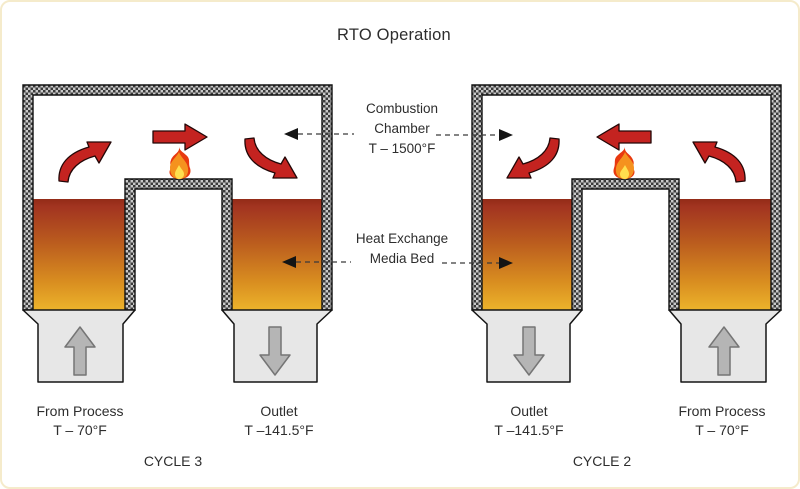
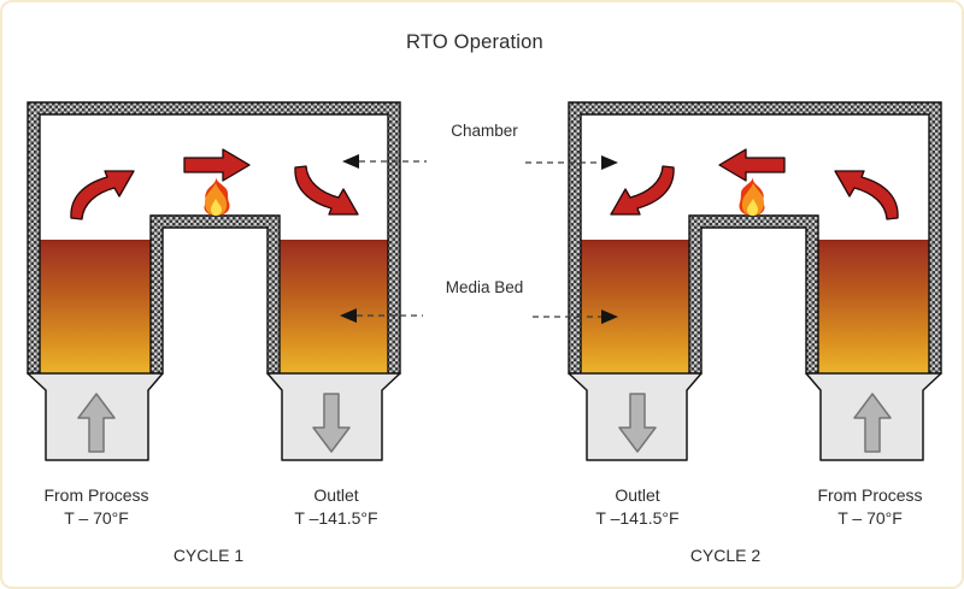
  RTO Operation
- Combustion
  Chamber
- T – 1500°F
- Heat Exchange
  Media Bed
  From Process
  T – 70°F
  Outlet
  T –141.5°F
  Outlet
  T –141.5°F
  From Process
  T – 70°F
- CYCLE 3
+ CYCLE 1
  CYCLE 2
